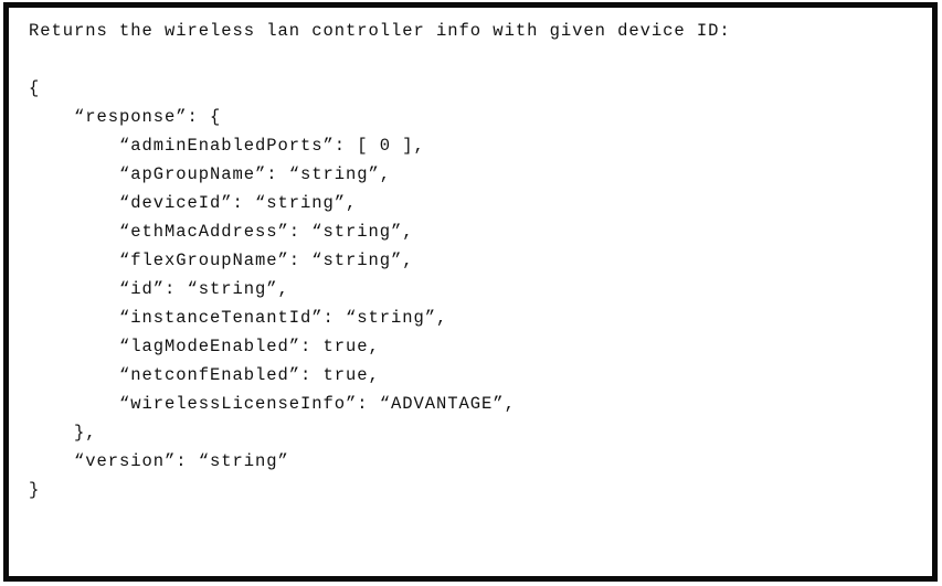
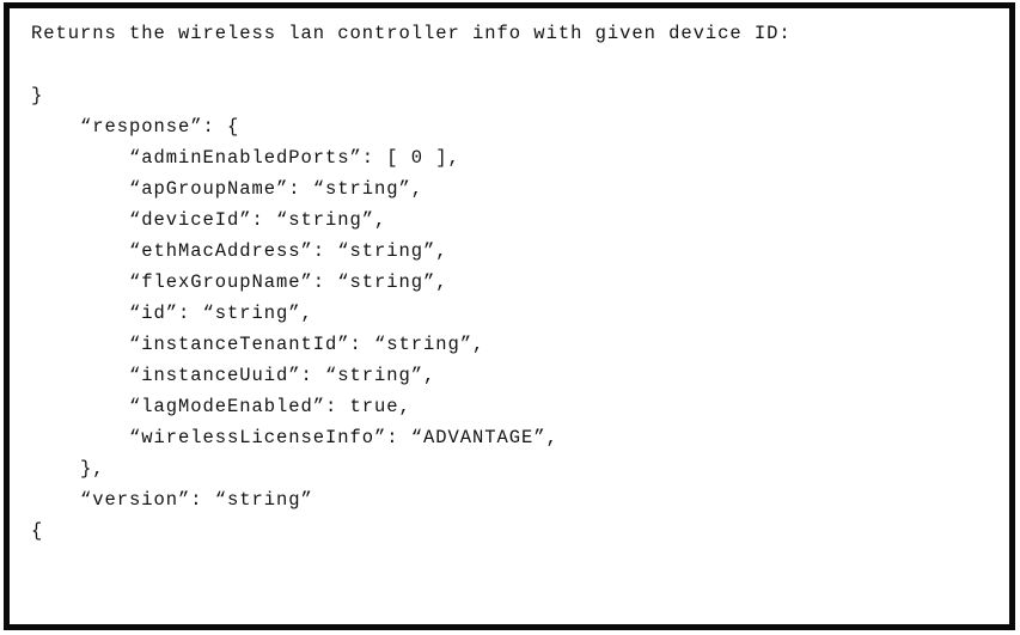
  Returns the wireless lan controller info with given device ID:
- {
+ }
  “response”: {
  “adminEnabledPorts”: [ 0 ],
  “apGroupName”: “string”,
  “deviceId”: “string”,
  “ethMacAddress”: “string”,
  “flexGroupName”: “string”,
  “id”: “string”,
  “instanceTenantId”: “string”,
+ “instanceUuid”: “string”,
  “lagModeEnabled”: true,
- “netconfEnabled”: true,
  “wirelessLicenseInfo”: “ADVANTAGE”,
  },
  “version”: “string”
- }
+ {
